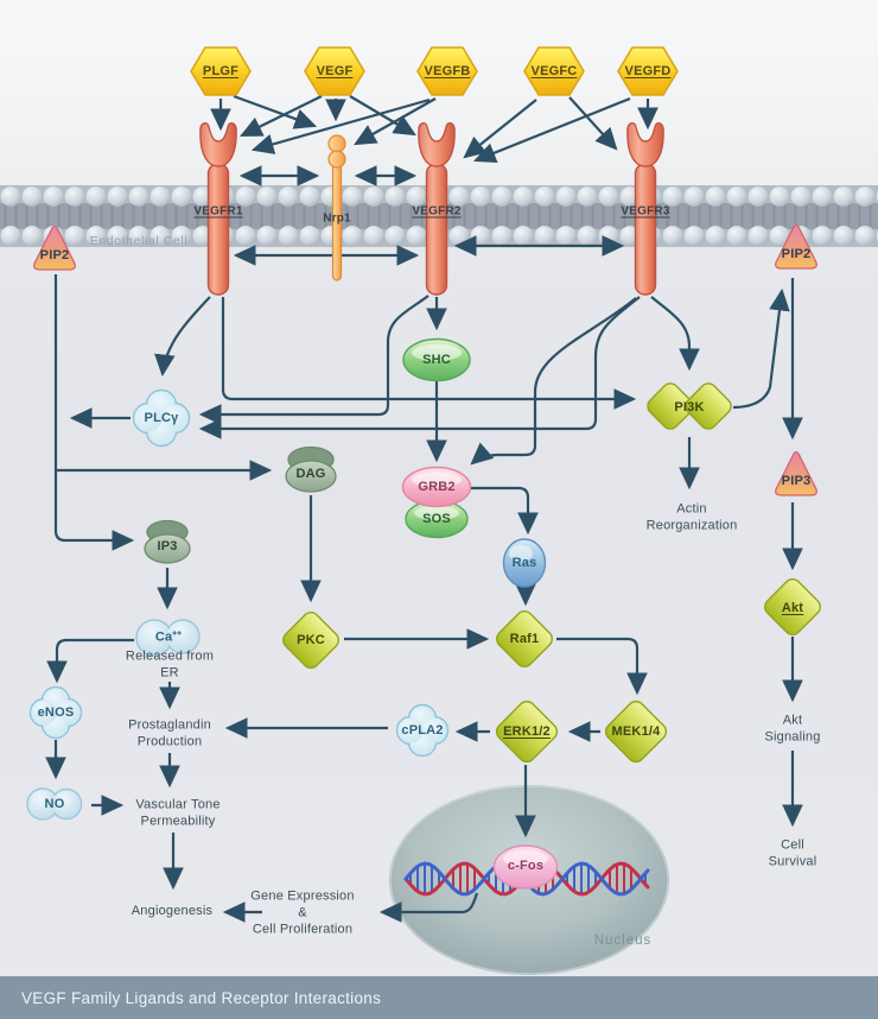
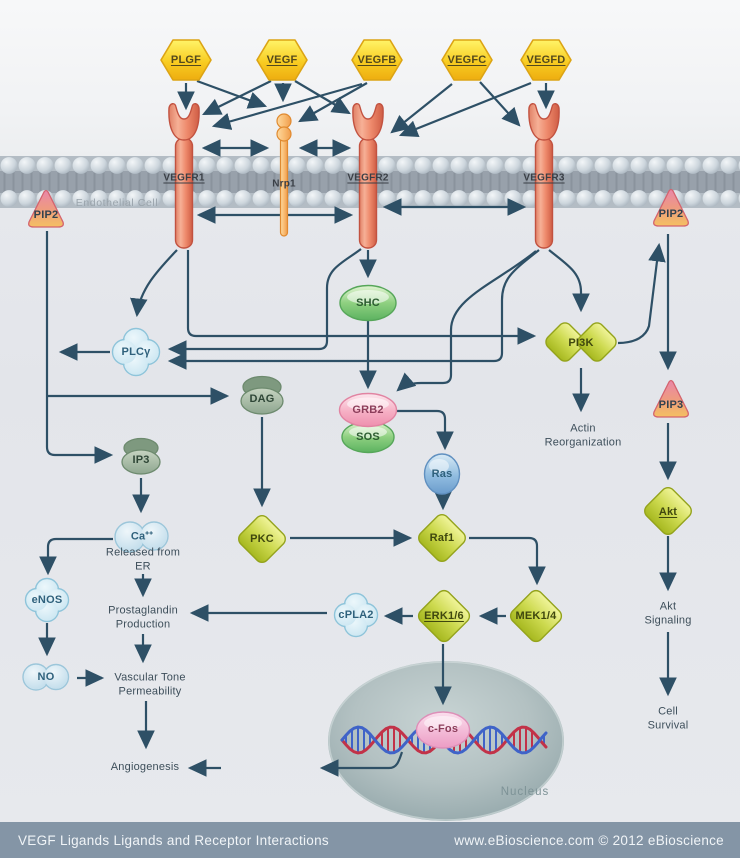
  PLGF
  VEGF
  VEGFB
  VEGFC
  VEGFD
  VEGFR1
  Nrp1
  VEGFR2
  VEGFR3
  Endothelial Cell
  PIP2
  PIP2
  PIP3
  PLCγ
  SHC
  PI3K
  DAG
  GRB2
  SOS
  IP3
  Ras
  Ca⁺⁺
  PKC
  Raf1
  eNOS
  cPLA2
- ERK1/2
+ ERK1/6
  MEK1/4
  NO
  Akt
  c-Fos
  Released from
  ER
  Prostaglandin
  Production
  Vascular Tone
  Permeability
  Angiogenesis
- Gene Expression
- &
- Cell Proliferation
  Actin
  Reorganization
  Akt
  Signaling
  Cell
  Survival
  Nucleus
- VEGF Family Ligands and Receptor Interactions
+ VEGF Ligands Ligands and Receptor Interactions
+ www.eBioscience.com © 2012 eBioscience
